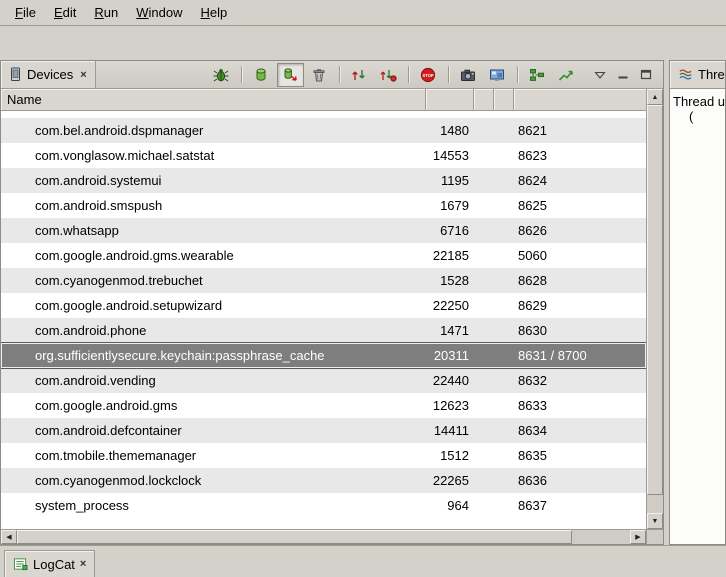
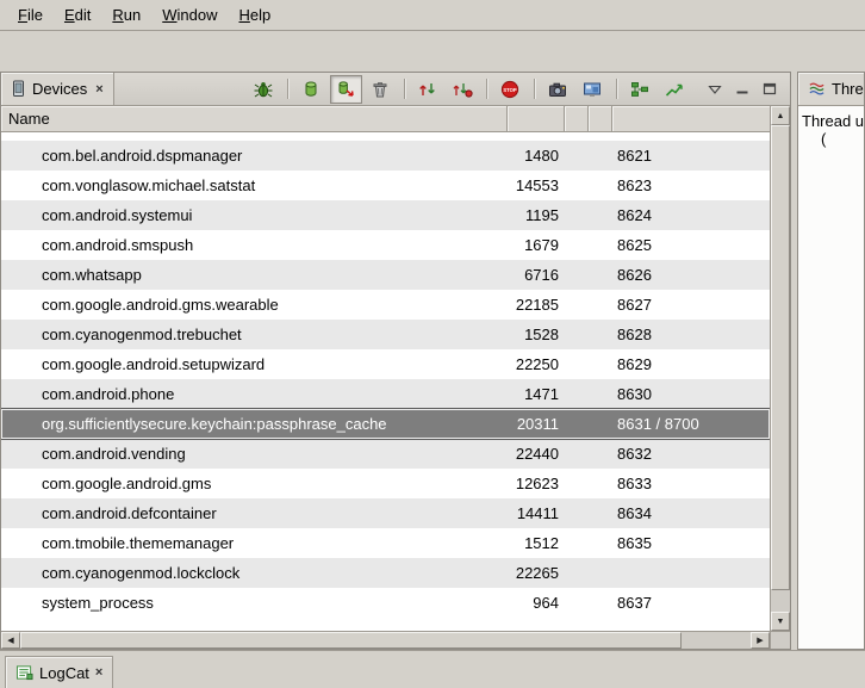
  File
  Edit
  Run
  Window
  Help
  Devices
  ×
  Name
  com.bel.android.dspmanager
  1480
  8621
  com.vonglasow.michael.satstat
  14553
  8623
  com.android.systemui
  1195
  8624
  com.android.smspush
  1679
  8625
  com.whatsapp
  6716
  8626
  com.google.android.gms.wearable
  22185
- 5060
+ 8627
  com.cyanogenmod.trebuchet
  1528
  8628
  com.google.android.setupwizard
  22250
  8629
  com.android.phone
  1471
  8630
  org.sufficientlysecure.keychain:passphrase_cache
  20311
  8631 / 8700
  com.android.vending
  22440
  8632
  com.google.android.gms
  12623
  8633
  com.android.defcontainer
  14411
  8634
  com.tmobile.thememanager
  1512
  8635
  com.cyanogenmod.lockclock
  22265
- 8636
  system_process
  964
  8637
  Thread u
  (
  LogCat
  ×
